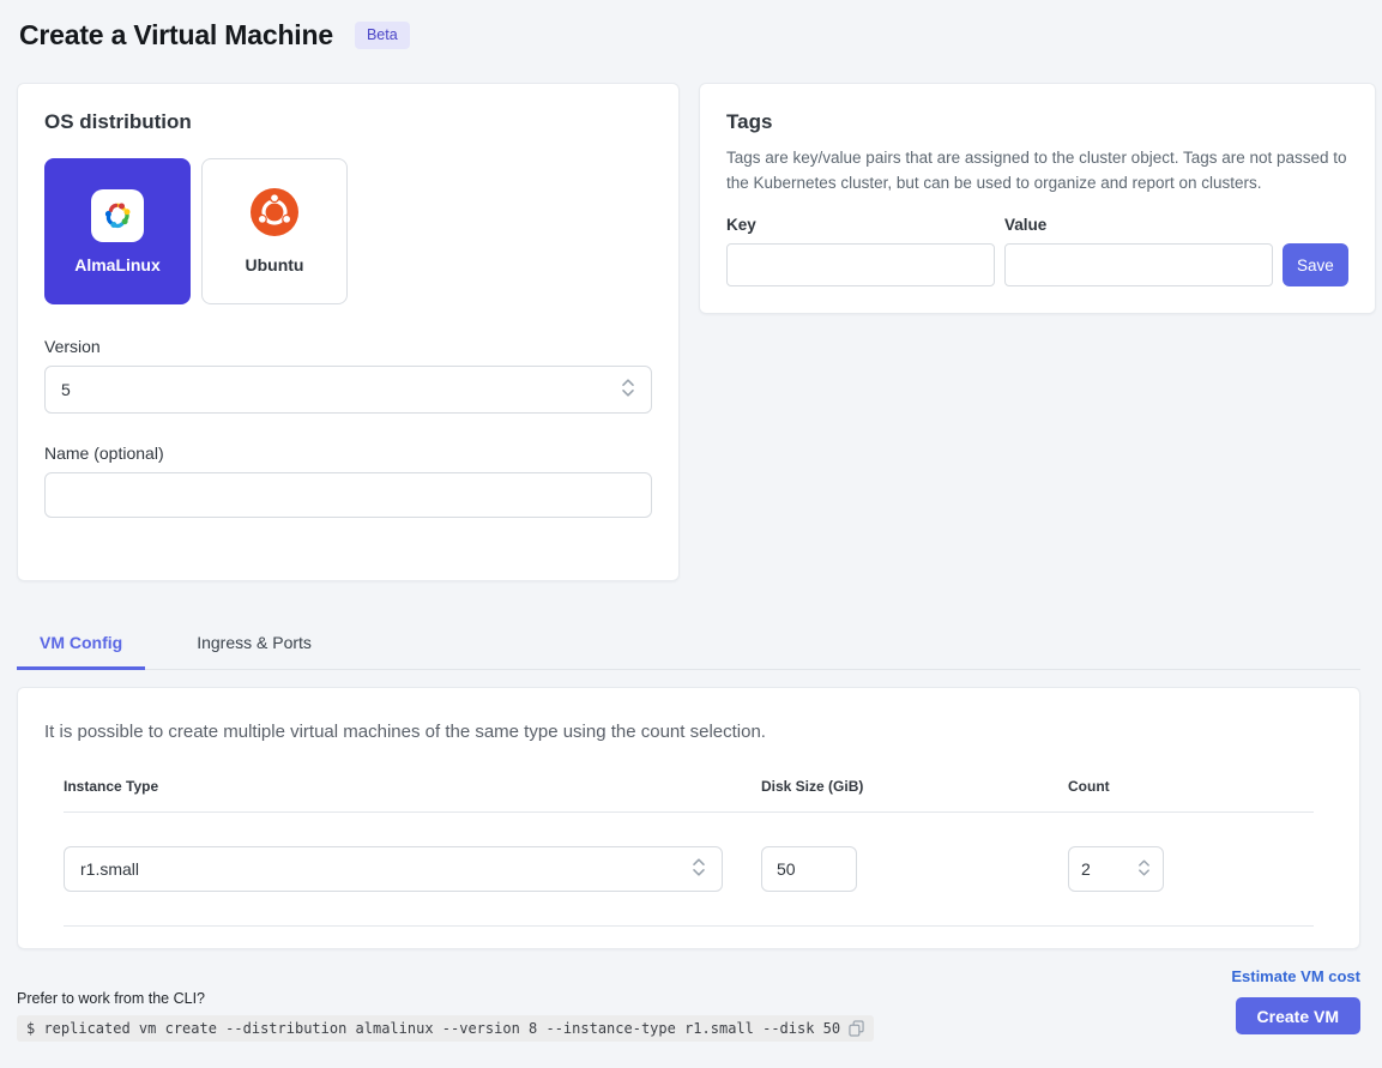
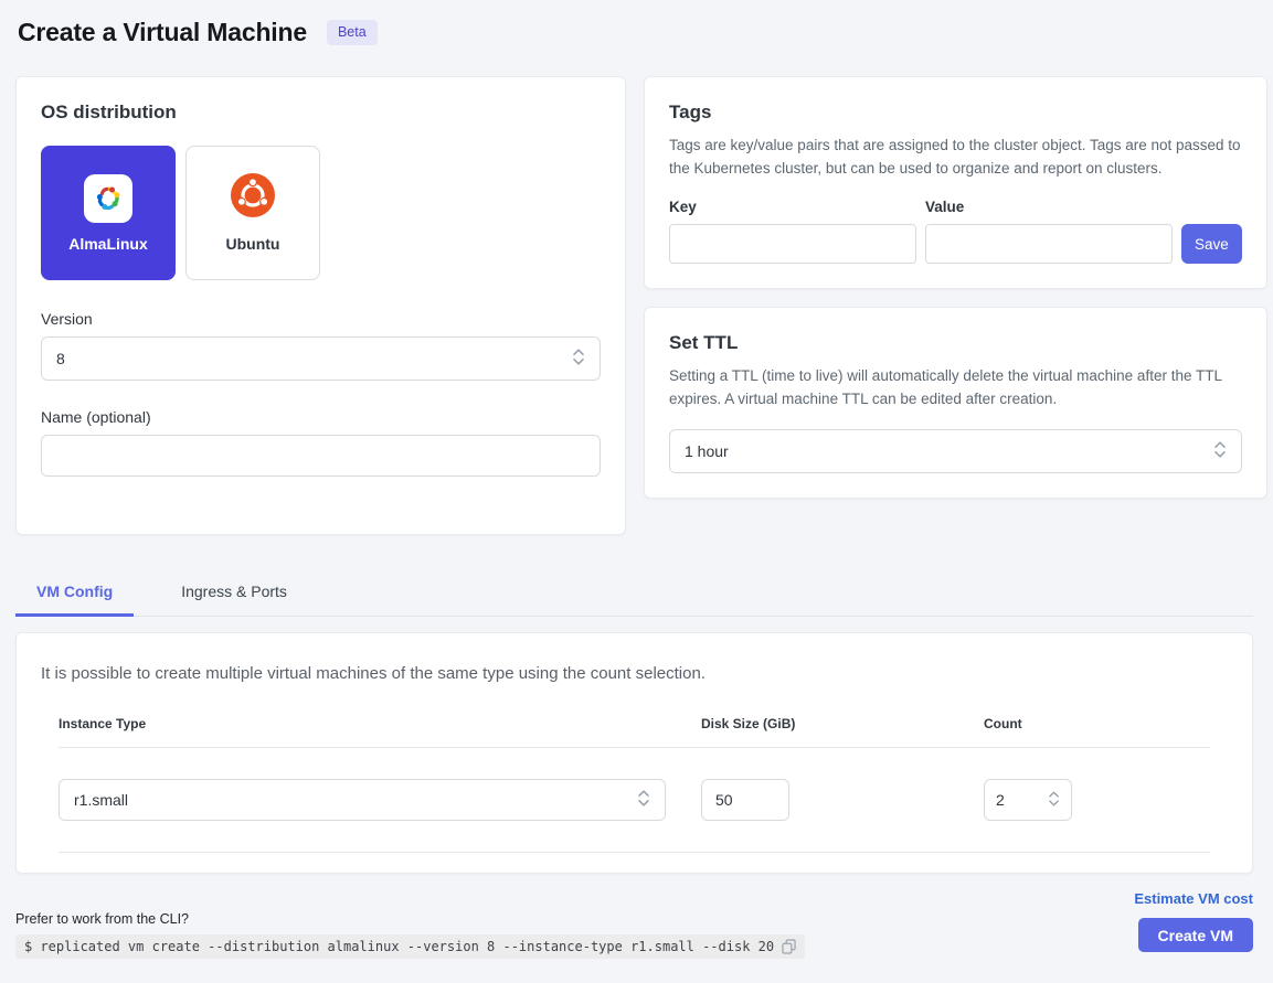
  Create a Virtual Machine
  Beta
  OS distribution
  AlmaLinux
  Ubuntu
  Version
- 5
+ 8
  Name (optional)
  Tags
  Tags are key/value pairs that are assigned to the cluster object. Tags are not passed to the Kubernetes cluster, but can be used to organize and report on clusters.
  Key
  Value
  Save
+ Set TTL
+ Setting a TTL (time to live) will automatically delete the virtual machine after the TTL expires. A virtual machine TTL can be edited after creation.
+ 1 hour
  VM Config
  Ingress & Ports
  It is possible to create multiple virtual machines of the same type using the count selection.
  Instance Type
  Disk Size (GiB)
  Count
  r1.small
  50
  2
  Estimate VM cost
  Prefer to work from the CLI?
- $ replicated vm create --distribution almalinux --version 8 --instance-type r1.small --disk 50
+ $ replicated vm create --distribution almalinux --version 8 --instance-type r1.small --disk 20
  Create VM
